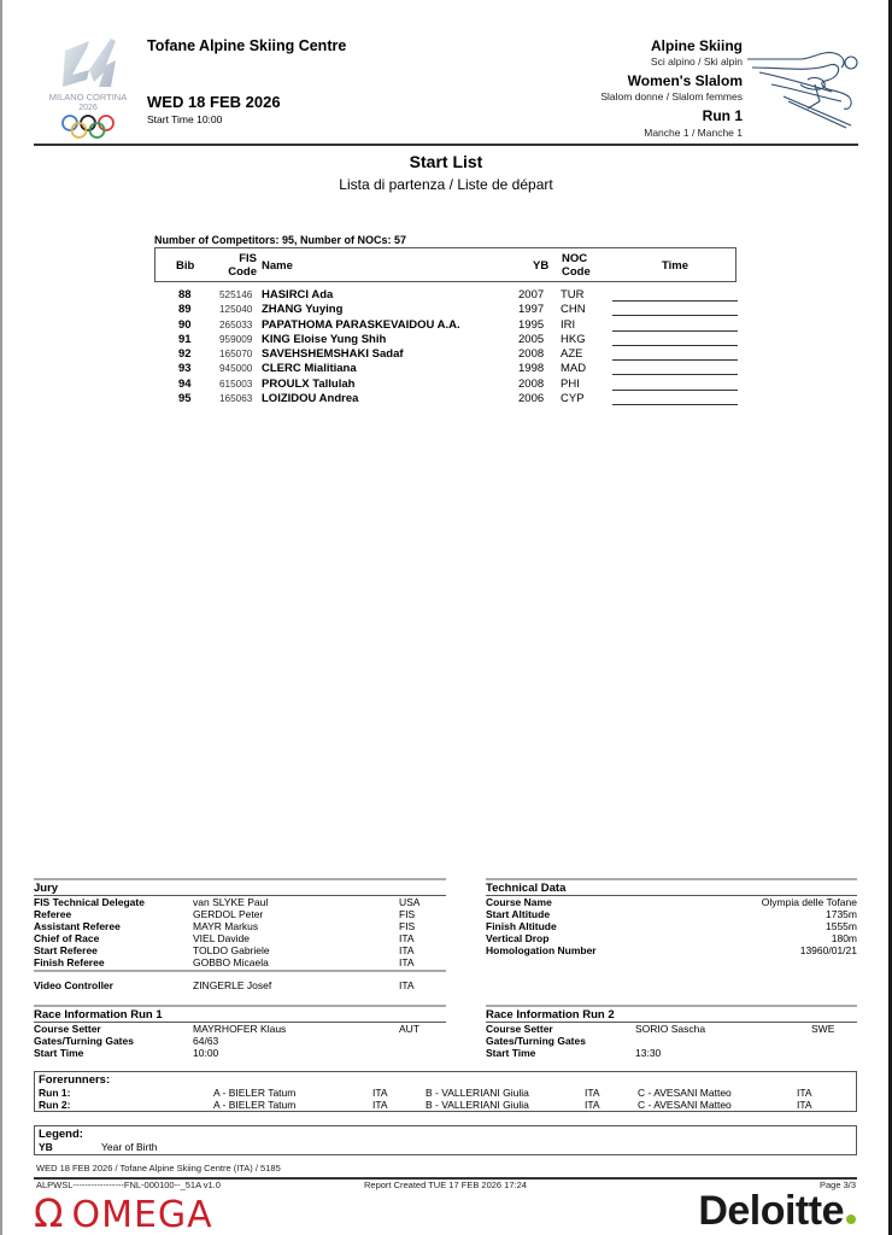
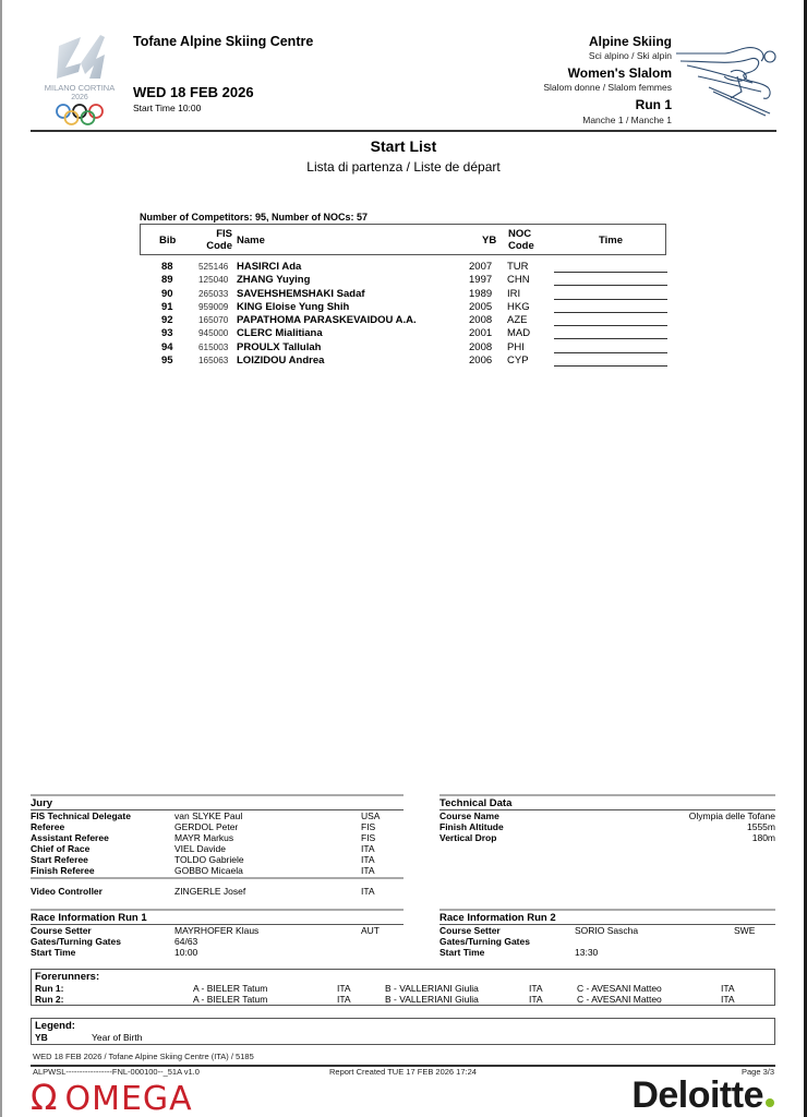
  MILANO CORTINA
  Tofane Alpine Skiing Centre
  WED 18 FEB 2026
  Start Time 10:00
  Alpine Skiing
  Sci alpino / Ski alpin
  Women's Slalom
  Slalom donne / Slalom femmes
  Run 1
  Manche 1 / Manche 1
  Start List
  Lista di partenza / Liste de départ
  Number of Competitors: 95, Number of NOCs: 57
  Bib
  FIS
  Code
  Name
  YB
  NOC
  Code
  Time
  88
  525146
  HASIRCI Ada
  2007
  TUR
  89
  125040
  ZHANG Yuying
  1997
  CHN
  90
  265033
- PAPATHOMA PARASKEVAIDOU A.A.
+ SAVEHSHEMSHAKI Sadaf
- 1995
+ 1989
  IRI
  91
  959009
  KING Eloise Yung Shih
  2005
  HKG
  92
  165070
- SAVEHSHEMSHAKI Sadaf
+ PAPATHOMA PARASKEVAIDOU A.A.
  2008
  AZE
  93
  945000
  CLERC Mialitiana
- 1998
+ 2001
  MAD
  94
  615003
  PROULX Tallulah
  2008
  PHI
  95
  165063
  LOIZIDOU Andrea
  2006
  CYP
  Jury
  FIS Technical Delegate
  van SLYKE Paul
  USA
  Referee
  GERDOL Peter
  FIS
  Assistant Referee
  MAYR Markus
  FIS
  Chief of Race
  VIEL Davide
  ITA
  Start Referee
  TOLDO Gabriele
  ITA
  Finish Referee
  GOBBO Micaela
  ITA
  Video Controller
  ZINGERLE Josef
  ITA
  Technical Data
  Course Name
  Olympia delle Tofane
- Start Altitude
- 1735m
  Finish Altitude
  1555m
  Vertical Drop
  180m
- Homologation Number
- 13960/01/21
  Race Information Run 1
  Course Setter
  MAYRHOFER Klaus
  AUT
  Gates/Turning Gates
  64/63
  Start Time
  10:00
  Race Information Run 2
  Course Setter
  SORIO Sascha
  SWE
  Gates/Turning Gates
  Start Time
  13:30
  Forerunners:
  Run 1:
  A - BIELER Tatum
  ITA
  B - VALLERIANI Giulia
  ITA
  C - AVESANI Matteo
  ITA
  Run 2:
  A - BIELER Tatum
  ITA
  B - VALLERIANI Giulia
  ITA
  C - AVESANI Matteo
  ITA
  Legend:
  YB
  Year of Birth
  WED 18 FEB 2026 / Tofane Alpine Skiing Centre (ITA) / 5185
  ALPWSL-----------------FNL-000100--_51A v1.0
  Report Created TUE 17 FEB 2026 17:24
  Page 3/3
  Ω OMEGA
  Deloitte
